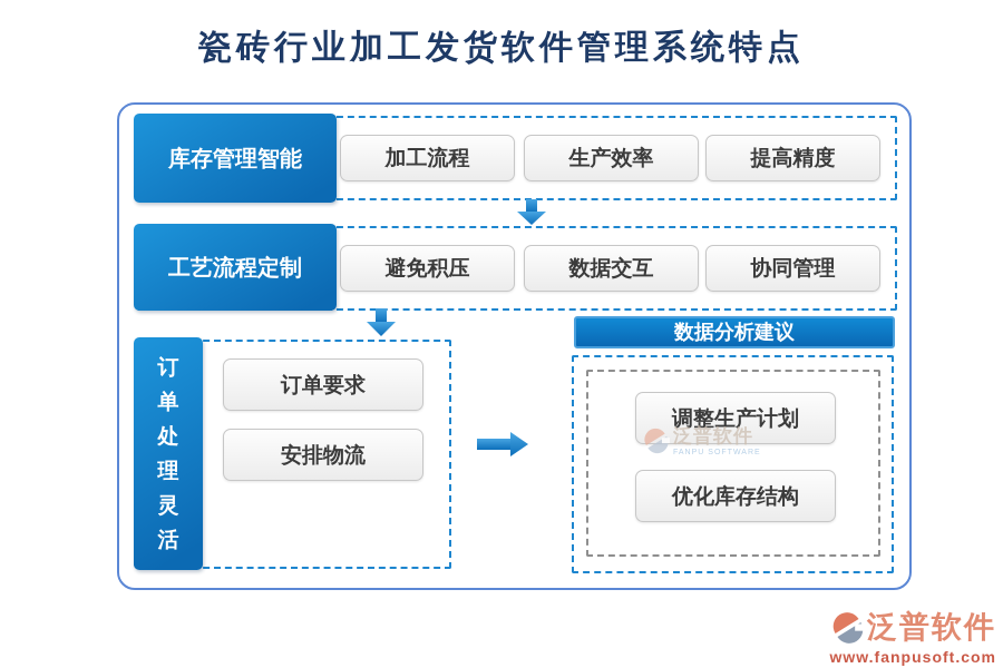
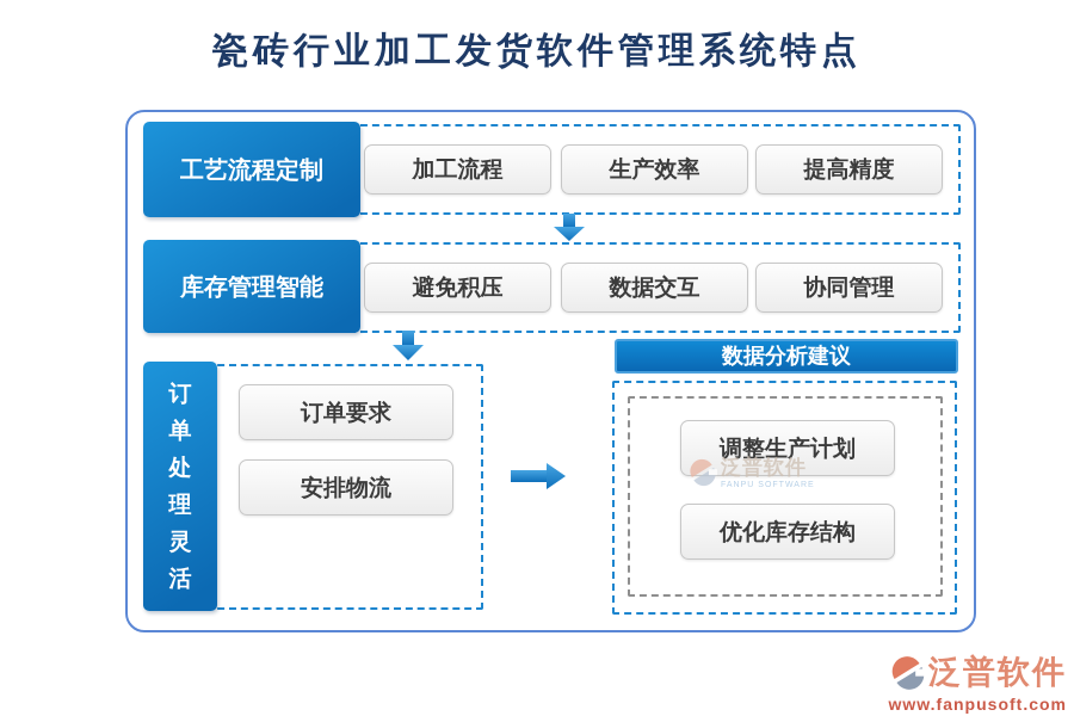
  瓷砖行业加工发货软件管理系统特点
- 库存管理智能
+ 工艺流程定制
  加工流程
  生产效率
  提高精度
- 工艺流程定制
+ 库存管理智能
  避免积压
  数据交互
  协同管理
  订单处理灵活
  订单要求
  安排物流
  数据分析建议
  调整生产计划
  优化库存结构
  泛普软件
  泛普软件
  www.fanpusoft.com
